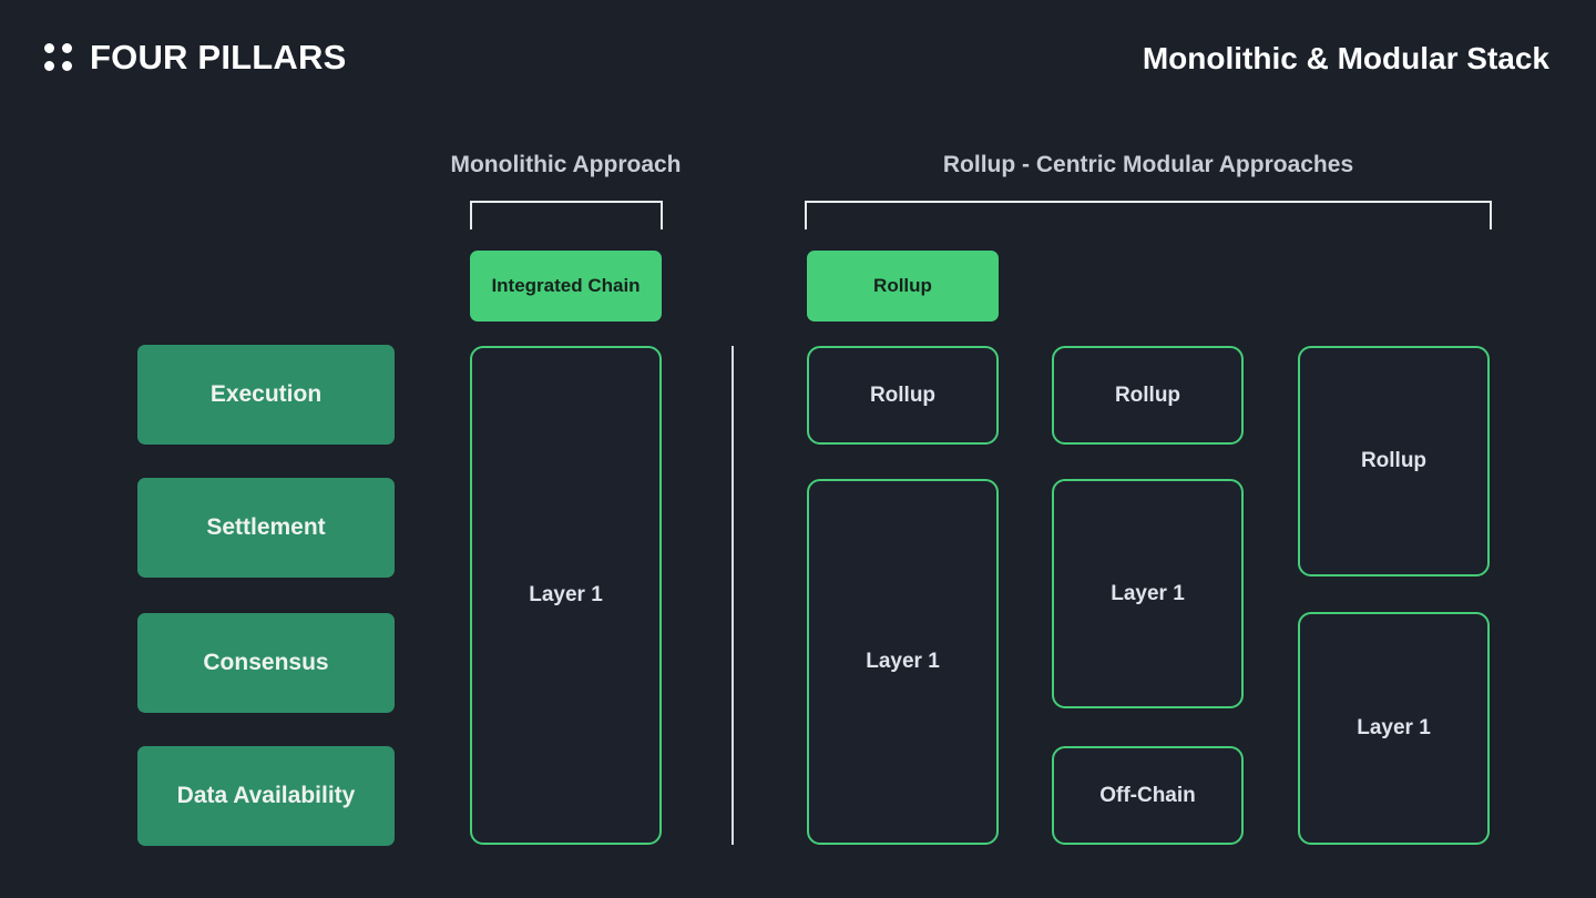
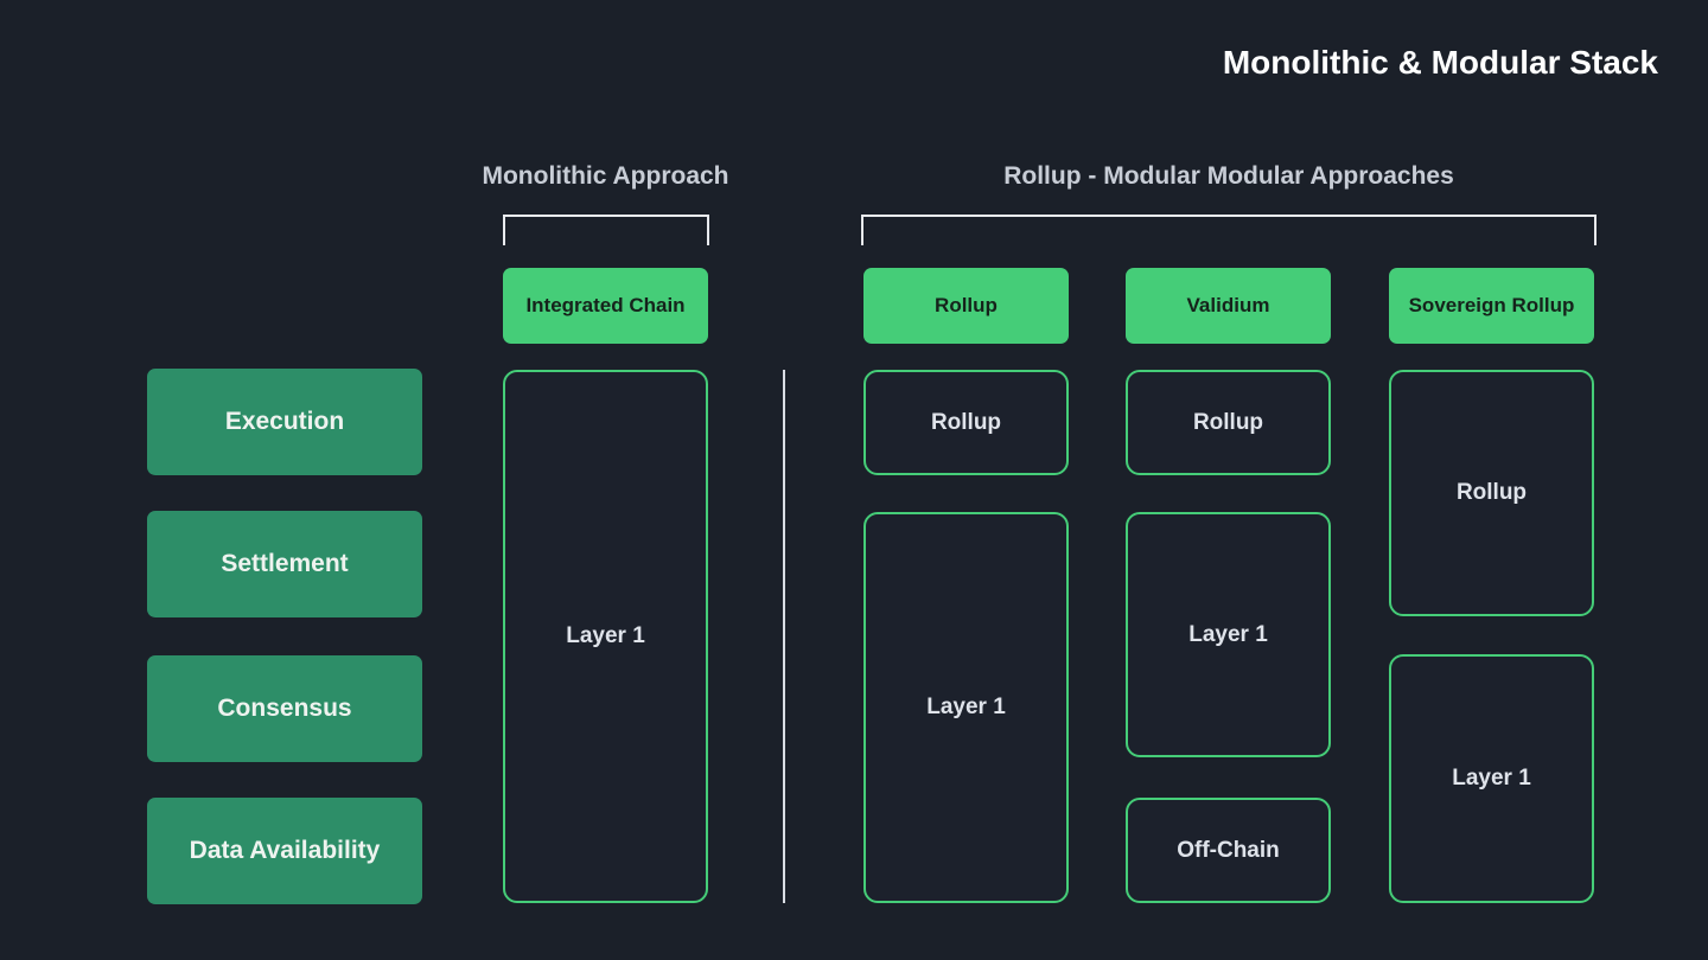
- FOUR PILLARS
  Monolithic & Modular Stack
  Monolithic Approach
- Rollup - Centric Modular Approaches
+ Rollup - Modular Modular Approaches
  Execution
  Settlement
  Consensus
  Data Availability
  Integrated Chain
  Layer 1
  Rollup
  Rollup
  Layer 1
+ Validium
  Rollup
  Layer 1
  Off-Chain
+ Sovereign Rollup
  Rollup
  Layer 1
